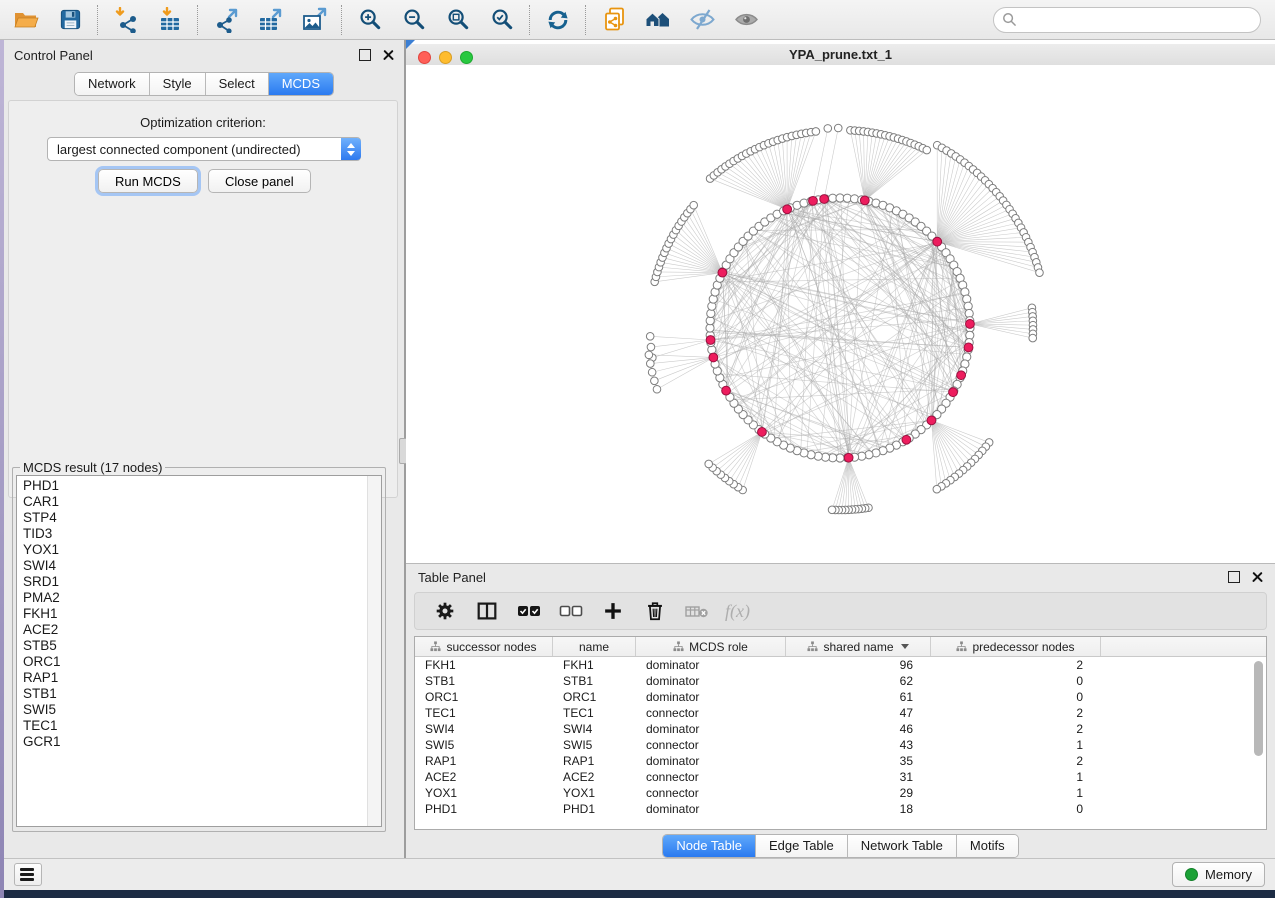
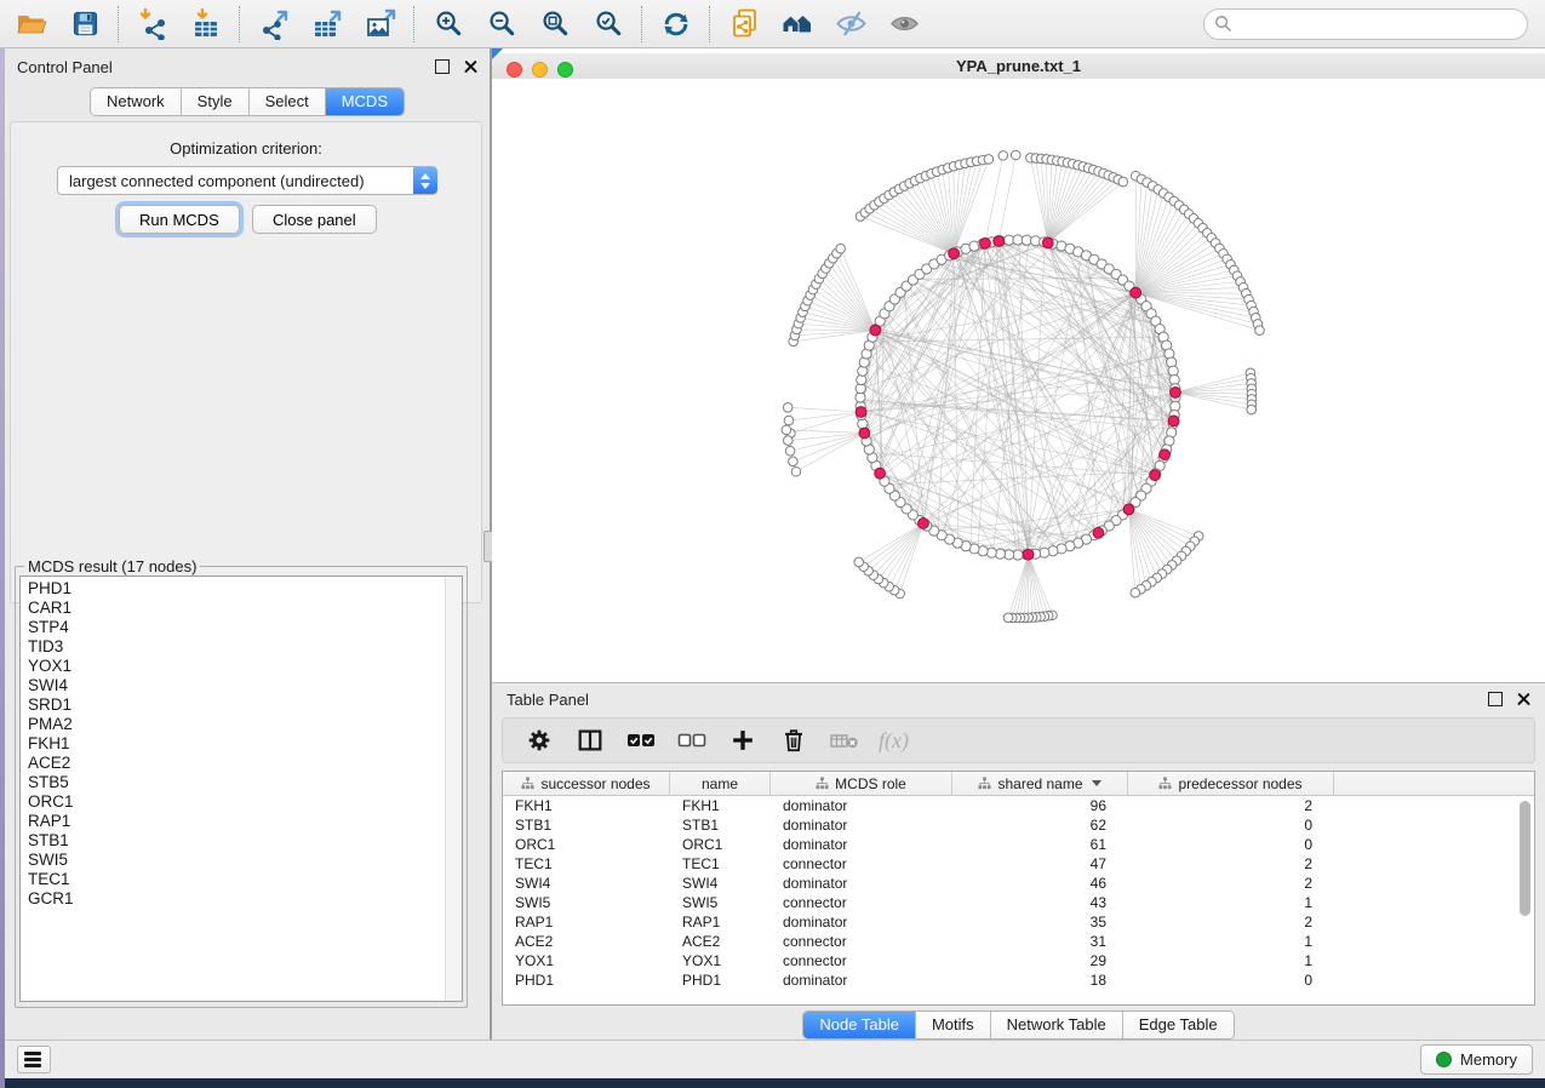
  Control Panel
  Network
  Style
  Select
  MCDS
  Optimization criterion:
  largest connected component (undirected)
  Run MCDS
  Close panel
  MCDS result (17 nodes)
  PHD1
  CAR1
  STP4
  TID3
  YOX1
  SWI4
  SRD1
  PMA2
  FKH1
  ACE2
  STB5
  ORC1
  RAP1
  STB1
  SWI5
  TEC1
  GCR1
  YPA_prune.txt_1
  Table Panel
  f(x)
  successor nodes
  name
  MCDS role
  shared name
  predecessor nodes
  FKH1
  FKH1
  dominator
  96
  2
  STB1
  STB1
  dominator
  62
  0
  ORC1
  ORC1
  dominator
  61
  0
  TEC1
  TEC1
  connector
  47
  2
  SWI4
  SWI4
  dominator
  46
  2
  SWI5
  SWI5
  connector
  43
  1
  RAP1
  RAP1
  dominator
  35
  2
  ACE2
  ACE2
  connector
  31
  1
  YOX1
  YOX1
  connector
  29
  1
  PHD1
  PHD1
  dominator
  18
  0
  Node Table
- Edge Table
+ Motifs
  Network Table
- Motifs
+ Edge Table
  Memory
